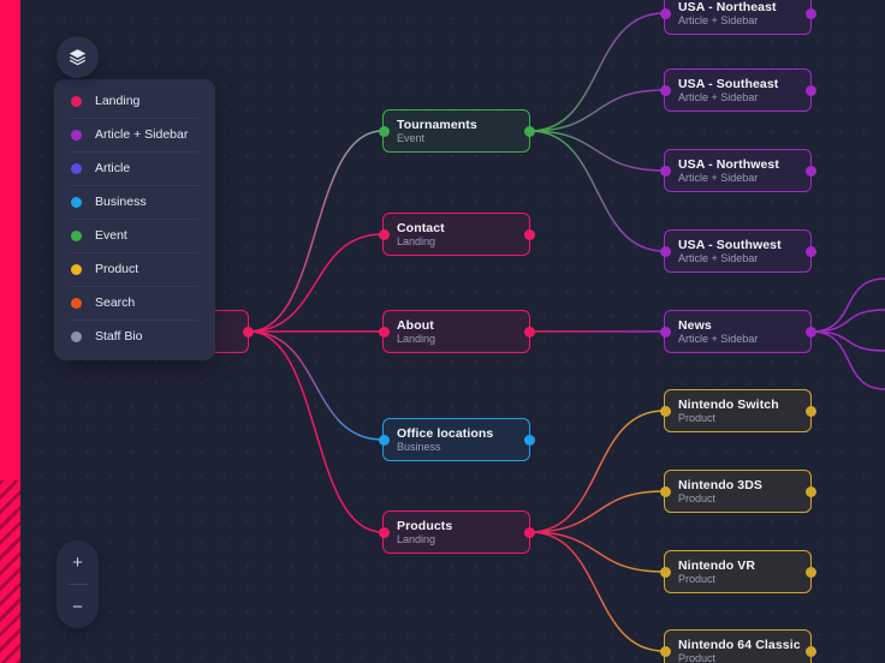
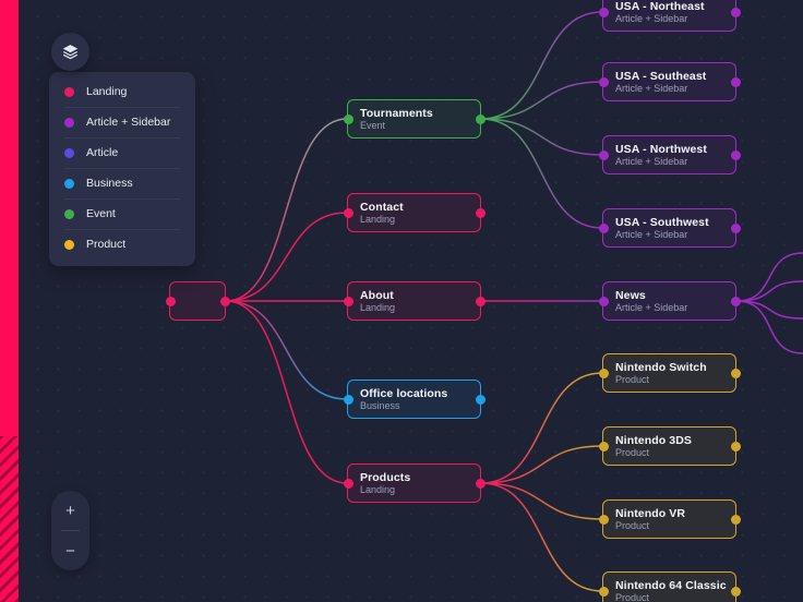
  Tournaments
  Event
  Contact
  Landing
  About
  Landing
  Office locations
  Business
  Products
  Landing
  USA - Northeast
  Article + Sidebar
  USA - Southeast
  Article + Sidebar
  USA - Northwest
  Article + Sidebar
  USA - Southwest
  Article + Sidebar
  News
  Article + Sidebar
  Nintendo Switch
  Product
  Nintendo 3DS
  Product
  Nintendo VR
  Product
  Nintendo 64 Classic
  Product
  Landing
  Article + Sidebar
  Article
  Business
  Event
  Product
- Search
- Staff Bio
  +
  −
